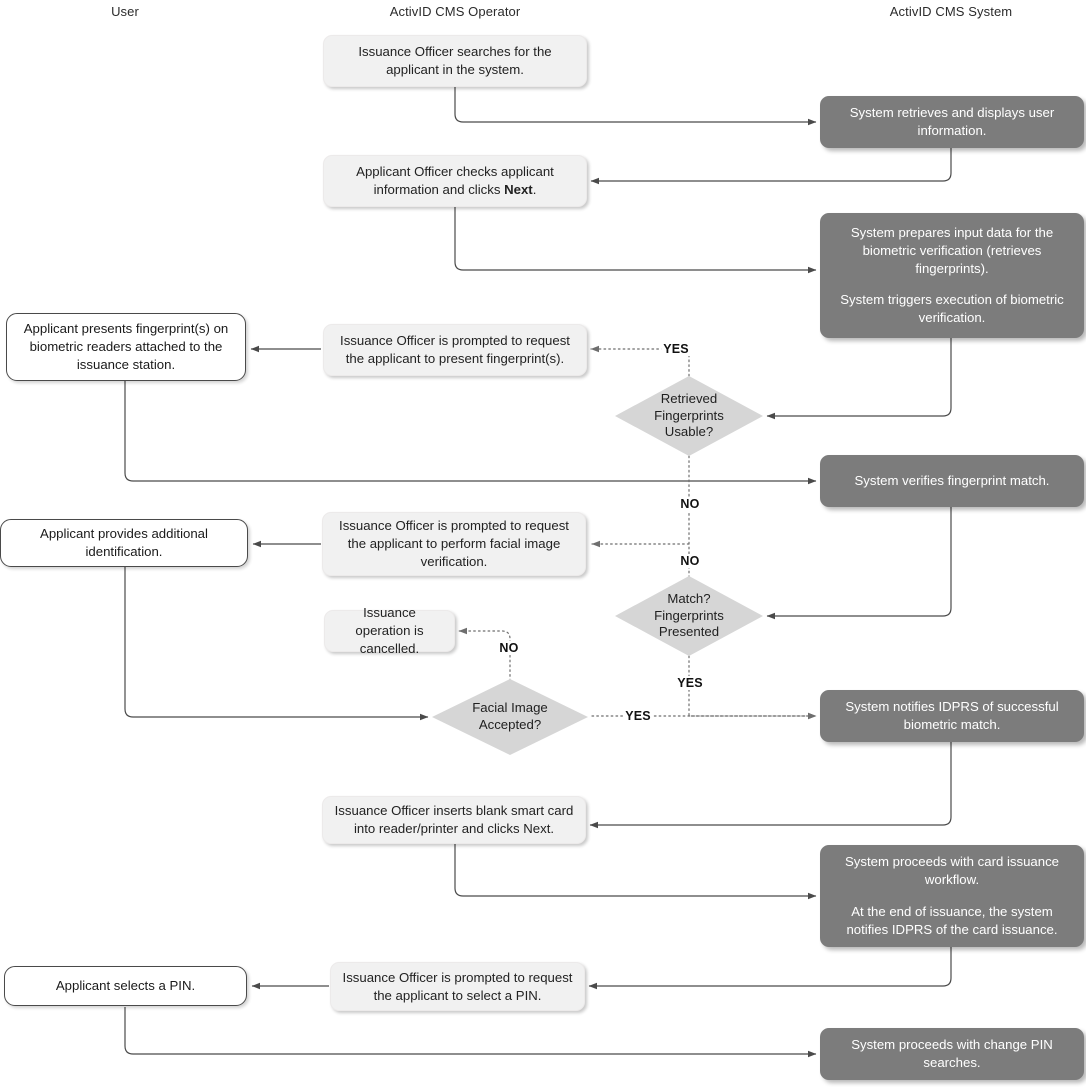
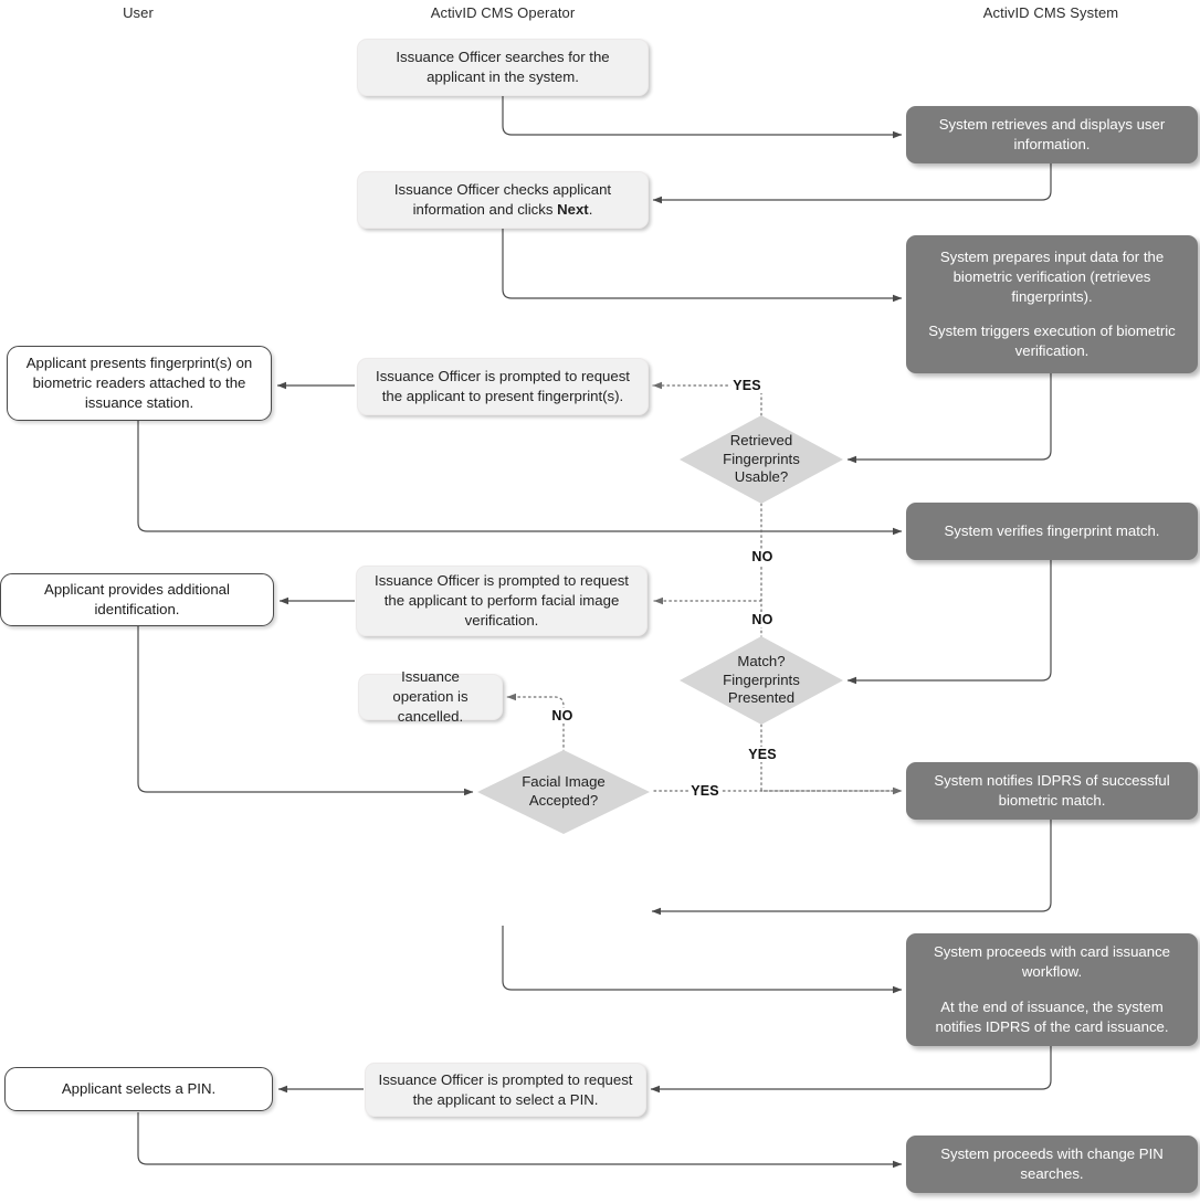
  User
  ActivID CMS Operator
  ActivID CMS System
  Issuance Officer searches for the applicant in the system.
  System retrieves and displays user information.
- Applicant Officer checks applicant information and clicks Next.
+ Issuance Officer checks applicant information and clicks Next.
  System prepares input data for the biometric verification (retrieves fingerprints).
  System triggers execution of biometric verification.
  Applicant presents fingerprint(s) on biometric readers attached to the issuance station.
  Issuance Officer is prompted to request the applicant to present fingerprint(s).
  Retrieved
  Fingerprints
  Usable?
  System verifies fingerprint match.
  Applicant provides additional identification.
  Issuance Officer is prompted to request the applicant to perform facial image verification.
  Match?
  Fingerprints
  Presented
  Issuance operation is cancelled.
  Facial Image
  Accepted?
  System notifies IDPRS of successful biometric match.
- Issuance Officer inserts blank smart card into reader/printer and clicks Next.
  System proceeds with card issuance workflow.
  At the end of issuance, the system notifies IDPRS of the card issuance.
  Applicant selects a PIN.
  Issuance Officer is prompted to request the applicant to select a PIN.
  System proceeds with change PIN searches.
  YES
  NO
  NO
  YES
  NO
  YES
